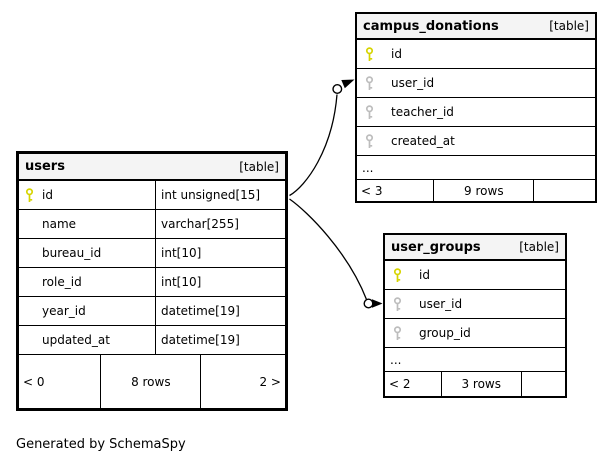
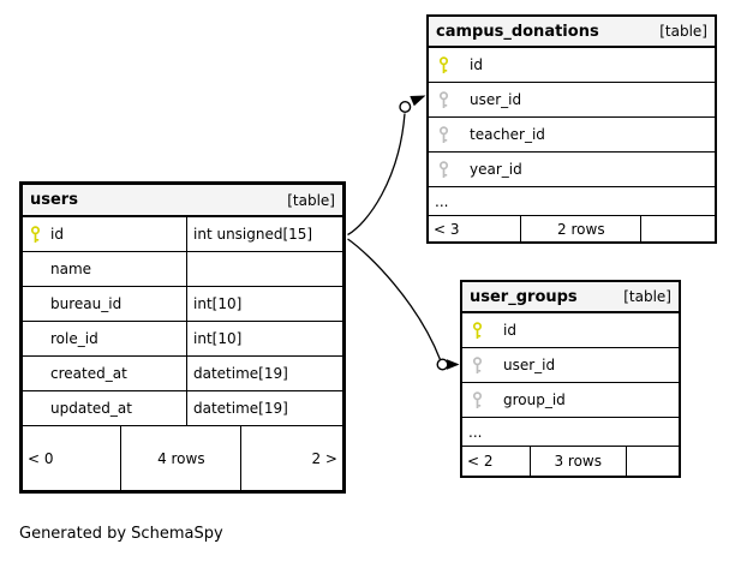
  campus_donations
  [table]
  id
  user_id
  teacher_id
- created_at
+ year_id
  ...
  < 3
- 9 rows
+ 2 rows
  users
  [table]
  id
  int unsigned[15]
  name
- varchar[255]
  bureau_id
  int[10]
  role_id
  int[10]
- year_id
+ created_at
  datetime[19]
  updated_at
  datetime[19]
  < 0
- 8 rows
+ 4 rows
  2 >
  user_groups
  [table]
  id
  user_id
  group_id
  ...
  < 2
  3 rows
  Generated by SchemaSpy
